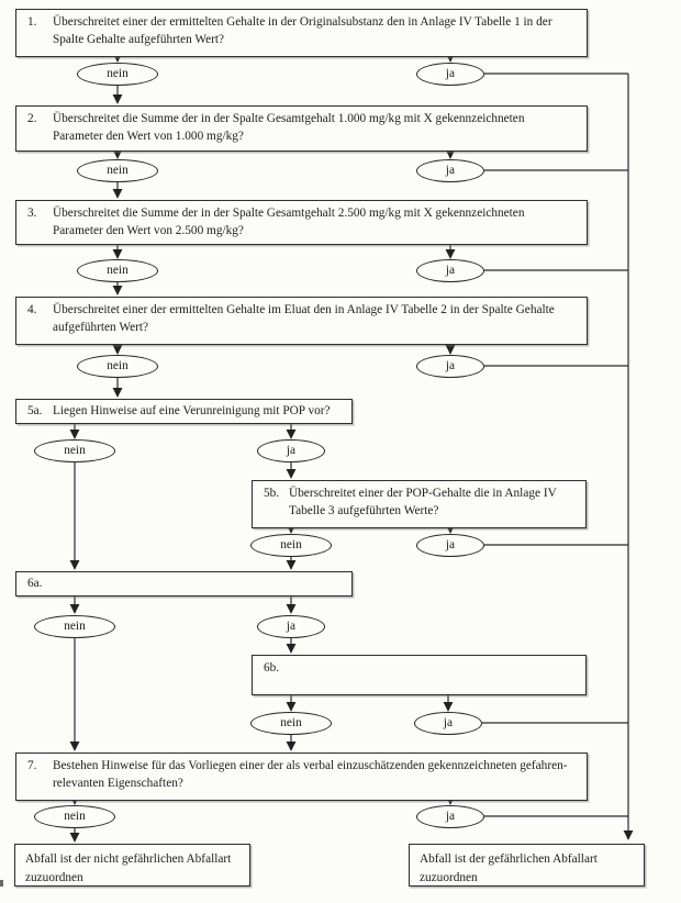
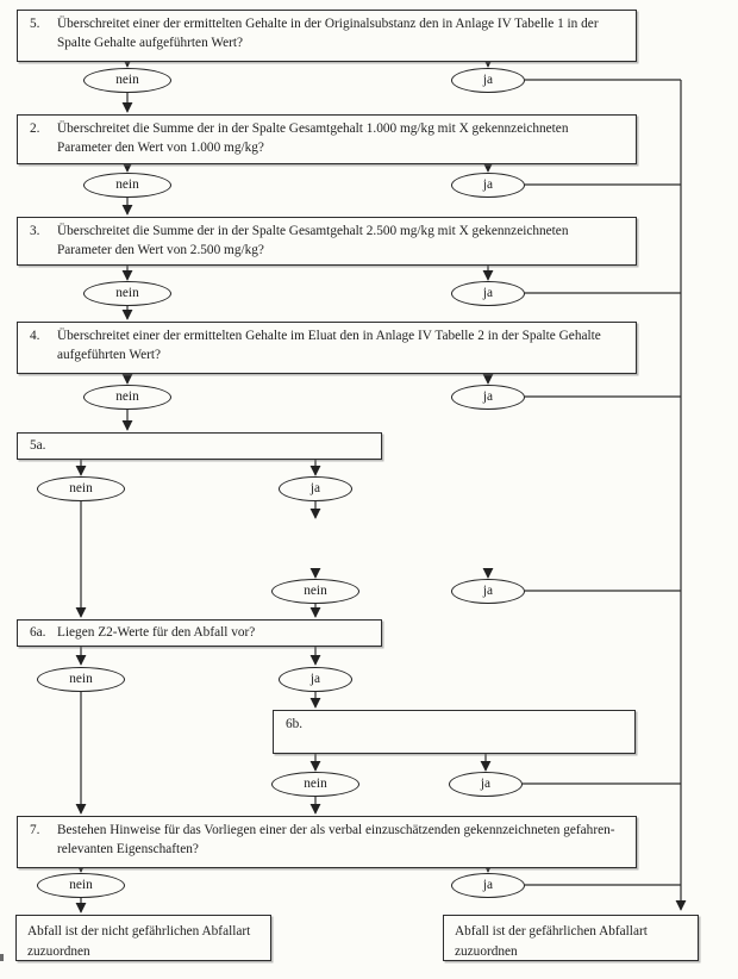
- 1.
+ 5.
  Überschreitet einer der ermittelten Gehalte in der Originalsubstanz den in Anlage IV Tabelle 1 in der Spalte Gehalte aufgeführten Wert?
  2.
  Überschreitet die Summe der in der Spalte Gesamtgehalt 1.000 mg/kg mit X gekennzeichneten Parameter den Wert von 1.000 mg/kg?
  3.
  Überschreitet die Summe der in der Spalte Gesamtgehalt 2.500 mg/kg mit X gekennzeichneten Parameter den Wert von 2.500 mg/kg?
  4.
  Überschreitet einer der ermittelten Gehalte im Eluat den in Anlage IV Tabelle 2 in der Spalte Gehalte aufgeführten Wert?
  5a.
- Liegen Hinweise auf eine Verunreinigung mit POP vor?
- 5b.
- Überschreitet einer der POP-Gehalte die in Anlage IV Tabelle 3 aufgeführten Werte?
  6a.
+ Liegen Z2-Werte für den Abfall vor?
  6b.
  7.
  Bestehen Hinweise für das Vorliegen einer der als verbal einzuschätzenden gekennzeichneten gefahren-relevanten Eigenschaften?
  nein
  ja
  nein
  ja
  nein
  ja
  nein
  ja
  nein
  ja
  nein
  ja
  nein
  ja
  nein
  ja
  nein
  ja
  Abfall ist der nicht gefährlichen Abfallart zuzuordnen
  Abfall ist der gefährlichen Abfallart zuzuordnen
